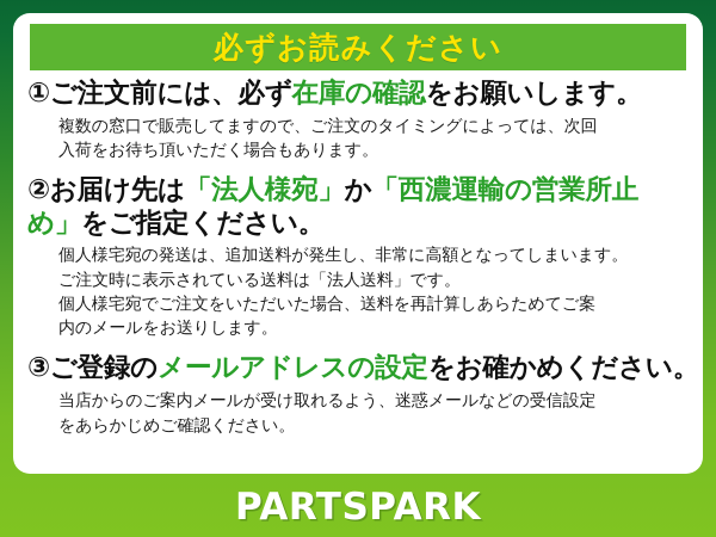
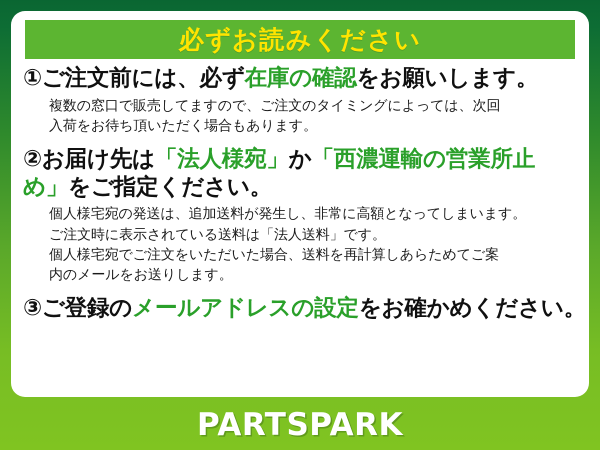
  必ずお読みください
  ①ご注文前には、必ず在庫の確認をお願いします。
  複数の窓口で販売してますので、ご注文のタイミングによっては、次回
  入荷をお待ち頂いただく場合もあります。
  ②お届け先は「法人様宛」か「西濃運輸の営業所止め」をご指定ください。
  個人様宅宛の発送は、追加送料が発生し、非常に高額となってしまいます。
  ご注文時に表示されている送料は「法人送料」です。
  個人様宅宛でご注文をいただいた場合、送料を再計算しあらためてご案
  内のメールをお送りします。
  ③ご登録のメールアドレスの設定をお確かめください。
- 当店からのご案内メールが受け取れるよう、迷惑メールなどの受信設定
- をあらかじめご確認ください。
  PARTSPARK
